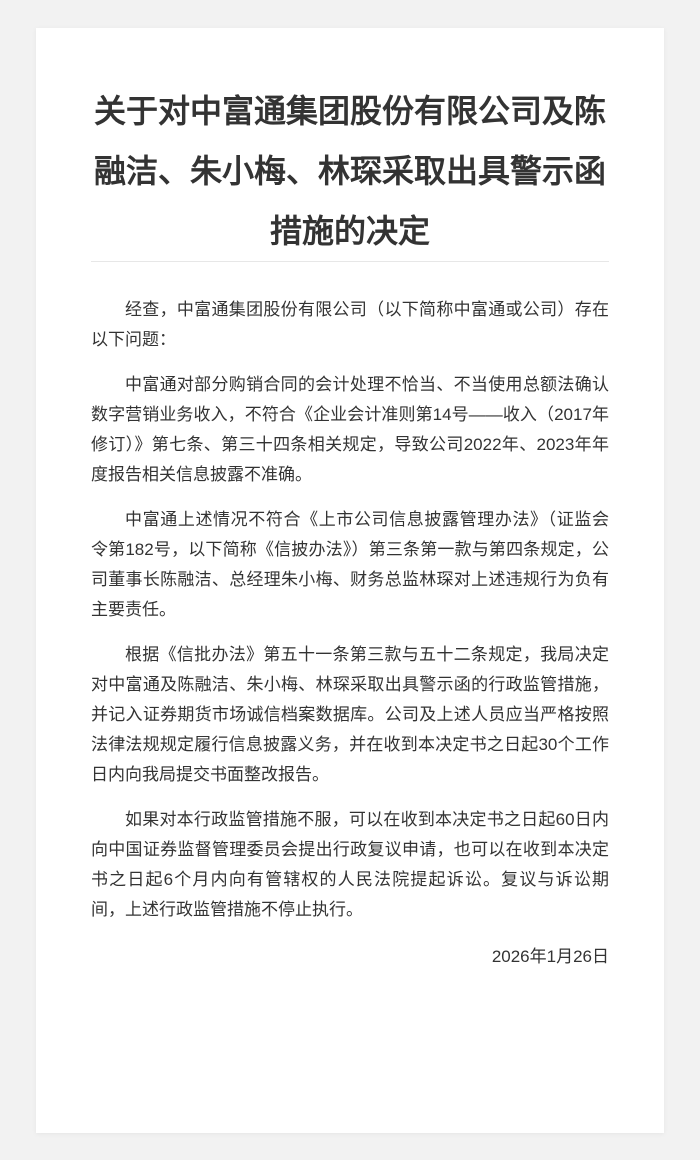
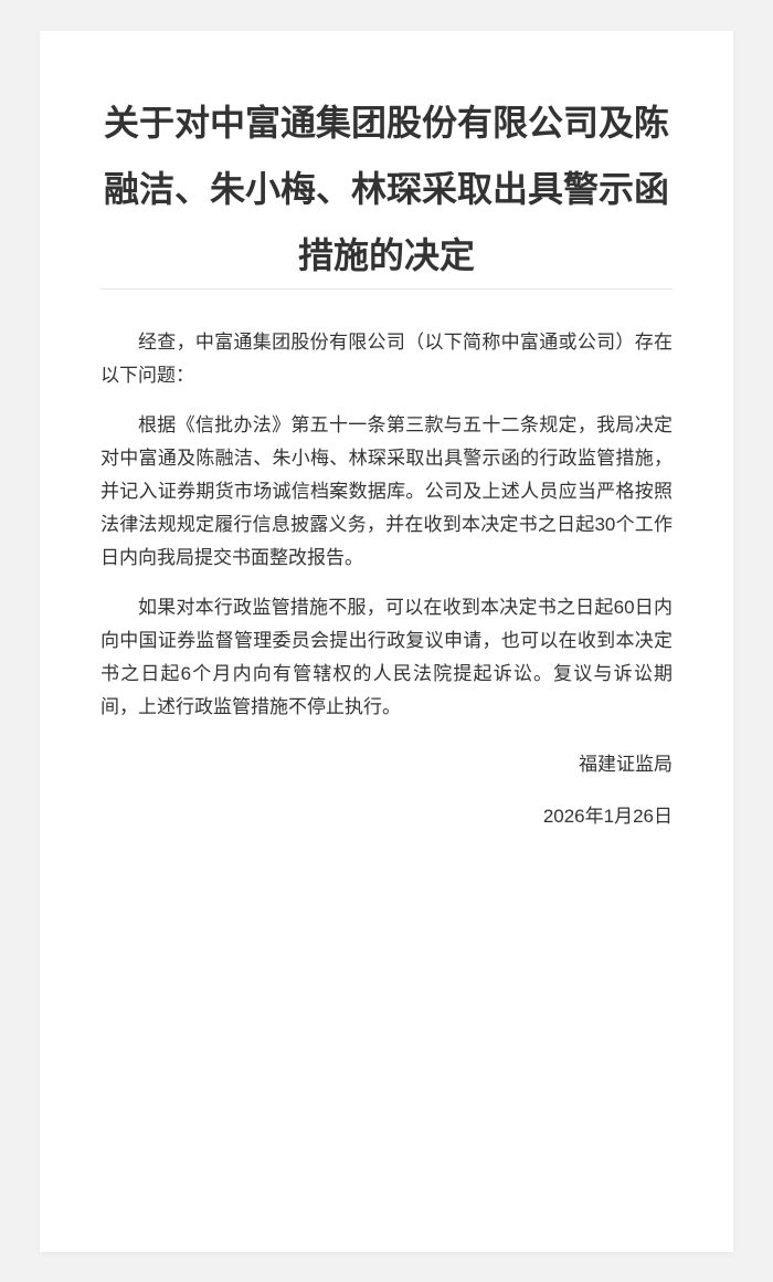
  关于对中富通集团股份有限公司及陈融洁、朱小梅、林琛采取出具警示函措施的决定
  经查，中富通集团股份有限公司（以下简称中富通或公司）存在以下问题：
- 中富通对部分购销合同的会计处理不恰当、不当使用总额法确认数字营销业务收入，不符合《企业会计准则第14号——收入（2017年修订）》第七条、第三十四条相关规定，导致公司2022年、2023年年度报告相关信息披露不准确。
- 中富通上述情况不符合《上市公司信息披露管理办法》（证监会令第182号，以下简称《信披办法》）第三条第一款与第四条规定，公司董事长陈融洁、总经理朱小梅、财务总监林琛对上述违规行为负有主要责任。
  根据《信批办法》第五十一条第三款与五十二条规定，我局决定对中富通及陈融洁、朱小梅、林琛采取出具警示函的行政监管措施，并记入证券期货市场诚信档案数据库。公司及上述人员应当严格按照法律法规规定履行信息披露义务，并在收到本决定书之日起30个工作日内向我局提交书面整改报告。
  如果对本行政监管措施不服，可以在收到本决定书之日起60日内向中国证券监督管理委员会提出行政复议申请，也可以在收到本决定书之日起6个月内向有管辖权的人民法院提起诉讼。复议与诉讼期间，上述行政监管措施不停止执行。
+ 福建证监局
  2026年1月26日
